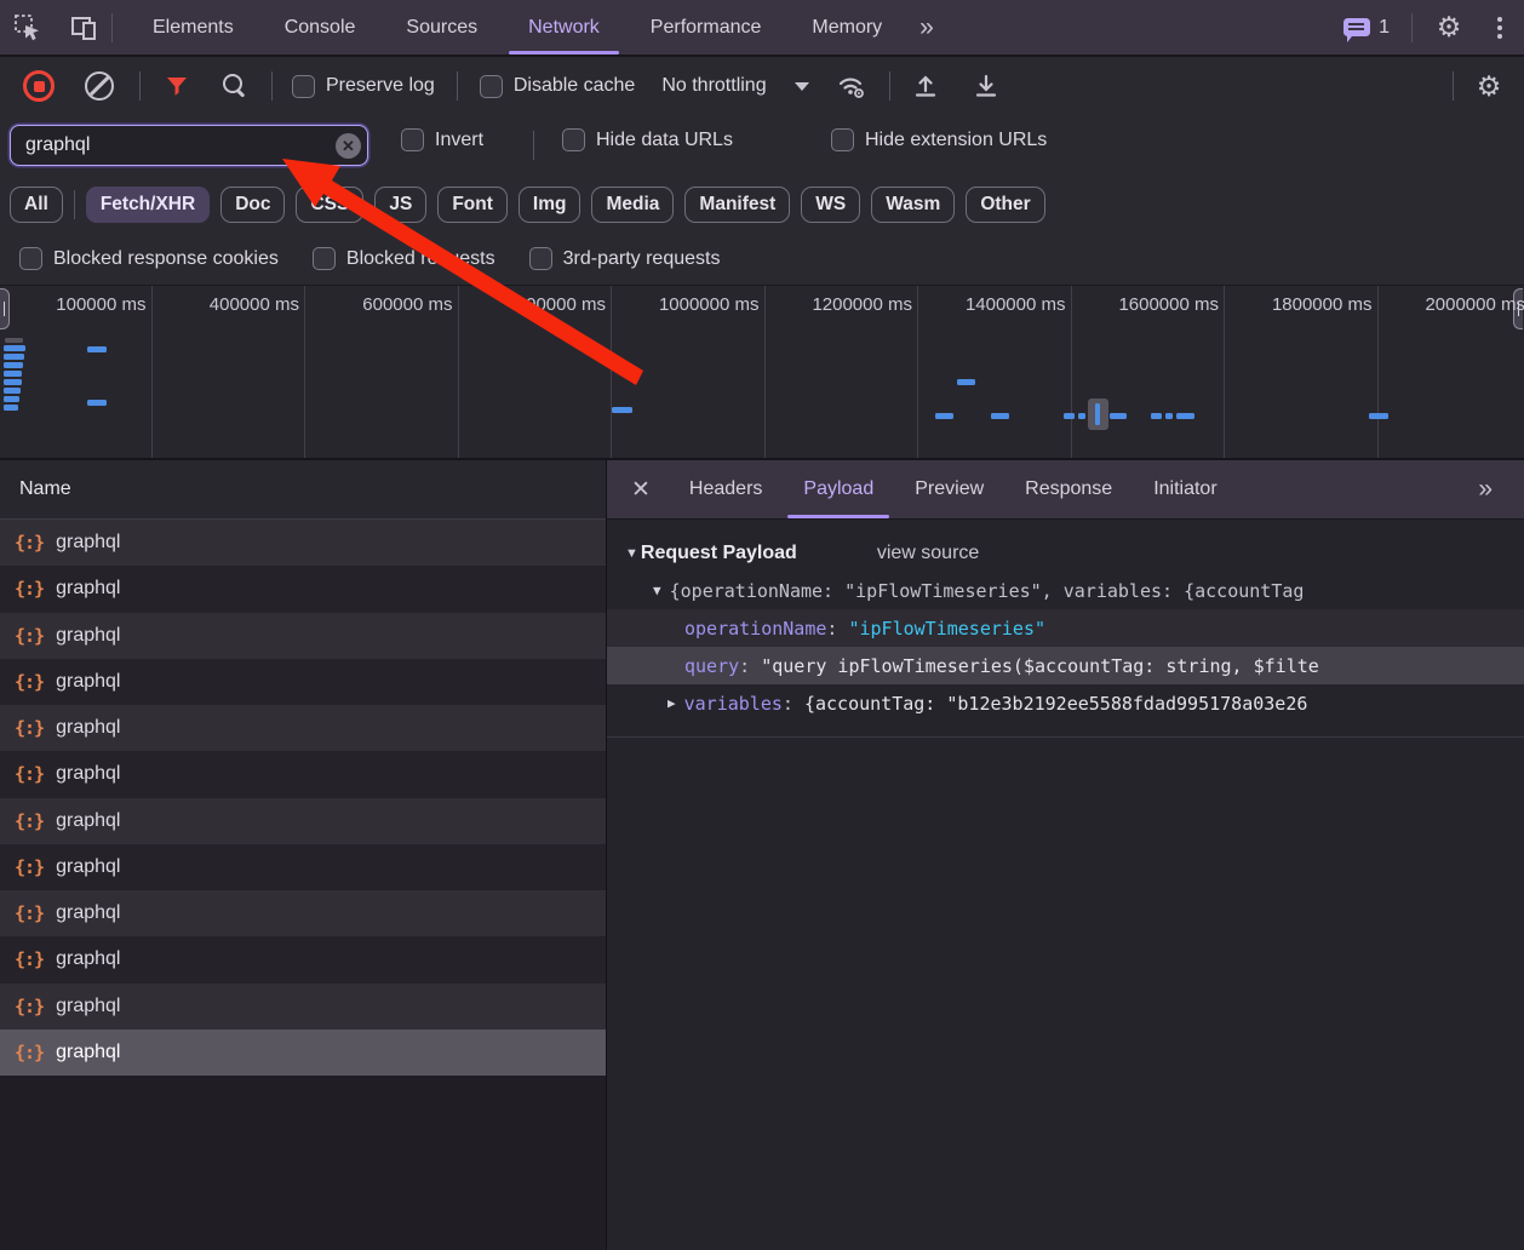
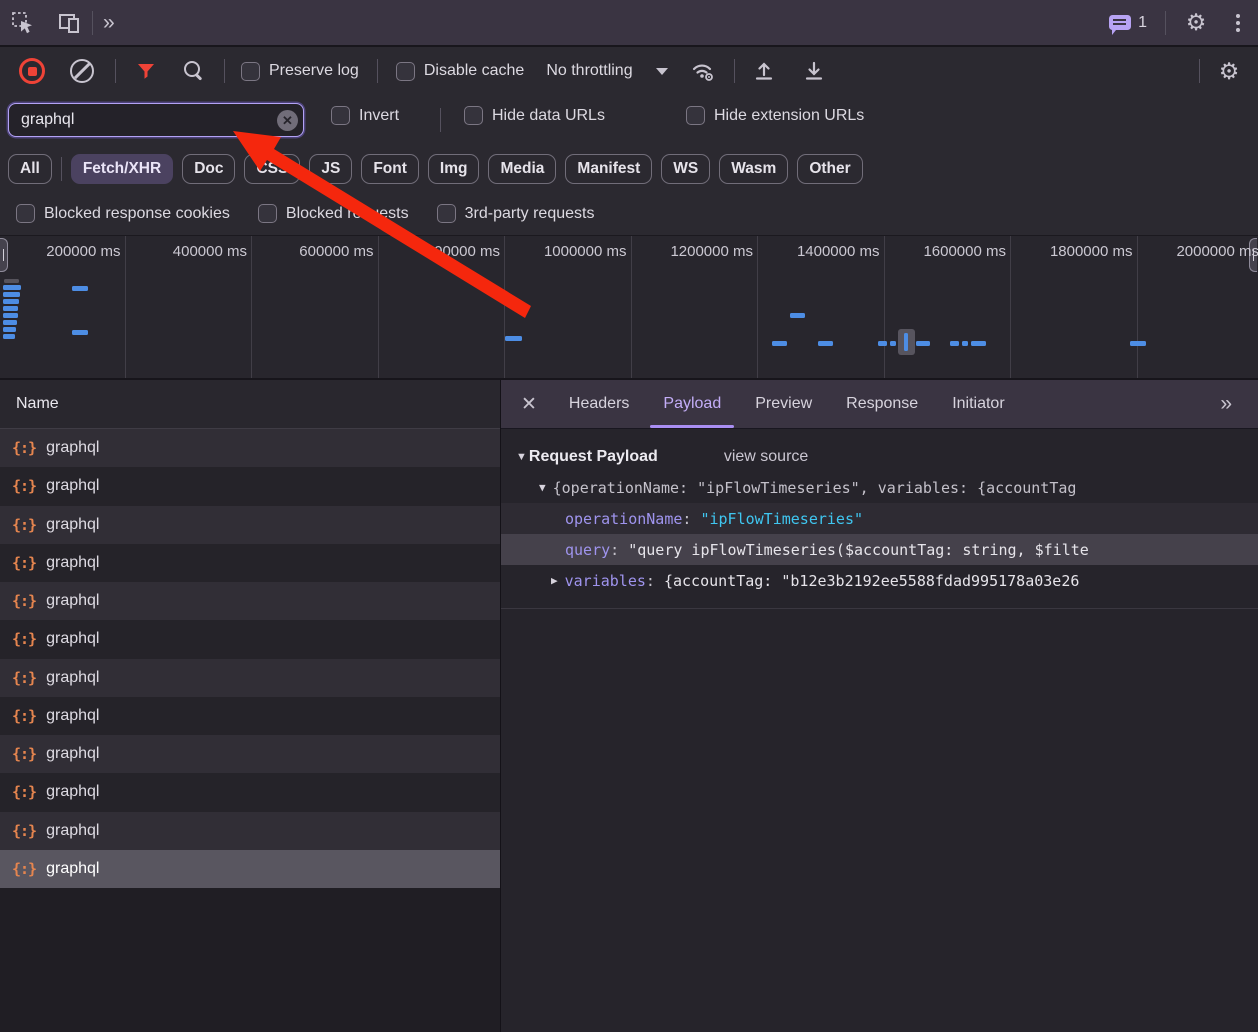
- Elements
- Console
- Sources
- Network
- Performance
- Memory
  »
  1
  ⚙
  Preserve log
  Disable cache
  No throttling
  ⚙
  graphql
  ✕
  Invert
  Hide data URLs
  Hide extension URLs
  All
  Fetch/XHR
  Doc
  JS
  Font
  Img
  Media
  Manifest
  WS
  Wasm
  Other
  Blocked response cookies
  Blocked rests
  3rd-party requests
- 100000 ms
+ 200000 ms
  400000 ms
  600000 ms
  0000 ms
  1000000 ms
  1200000 ms
  1400000 ms
  1600000 ms
  1800000 ms
  2000000 ms
  Name
  {:}
  graphql
  {:}
  graphql
  {:}
  graphql
  {:}
  graphql
  {:}
  graphql
  {:}
  graphql
  {:}
  graphql
  {:}
  graphql
  {:}
  graphql
  {:}
  graphql
  {:}
  graphql
  {:}
  graphql
  ✕
  Headers
  Payload
  Preview
  Response
  Initiator
  »
  ▼
  Request Payload
  view source
  ▼
  {operationName: "ipFlowTimeseries", variables: {accountTag
  operationName
  :
  "ipFlowTimeseries"
  query
  :
  "query ipFlowTimeseries($accountTag: string, $filte
  ▶
  variables: {accountTag: "b12e3b2192ee5588fdad995178a03e26
